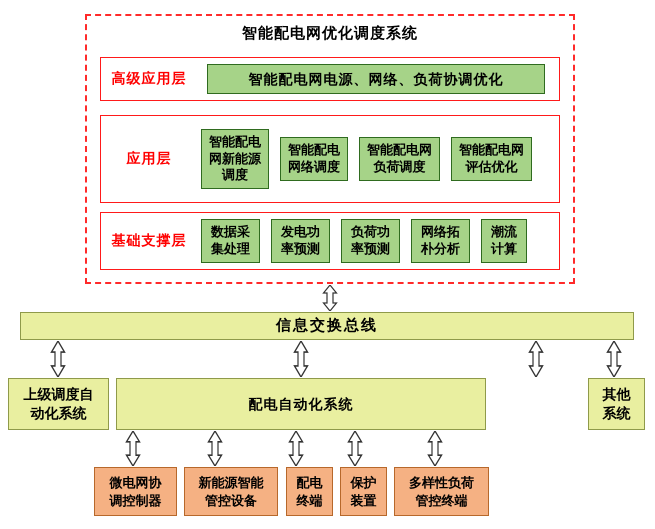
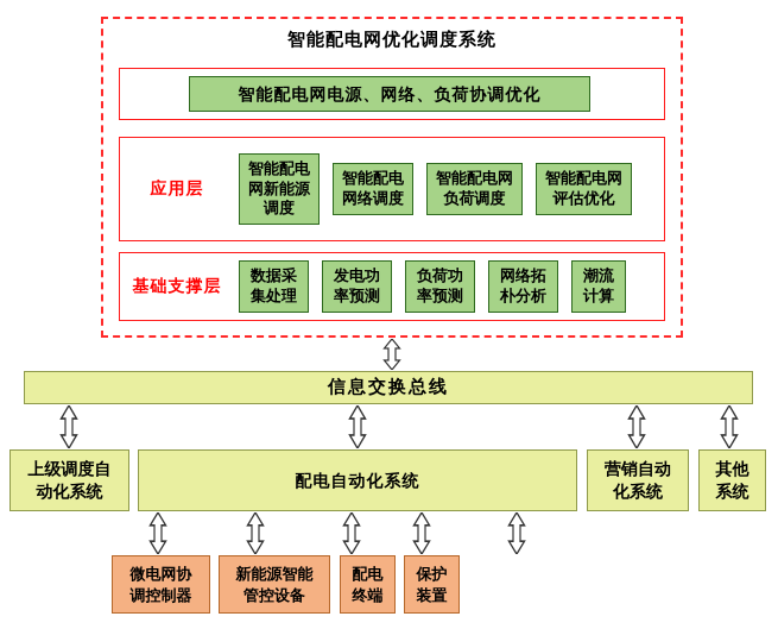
  智能配电网优化调度系统
- 高级应用层
  智能配电网电源、网络、负荷协调优化
  应用层
  智能配电
  网新能源
  调度
  智能配电
  网络调度
  智能配电网
  负荷调度
  智能配电网
  评估优化
  基础支撑层
  数据采
  集处理
  发电功
  率预测
  负荷功
  率预测
  网络拓
  朴分析
  潮流
  计算
  信息交换总线
  上级调度自
  动化系统
  配电自动化系统
+ 营销自动
+ 化系统
  其他
  系统
  微电网协
  调控制器
  新能源智能
  管控设备
  配电
  终端
  保护
  装置
- 多样性负荷
- 管控终端
